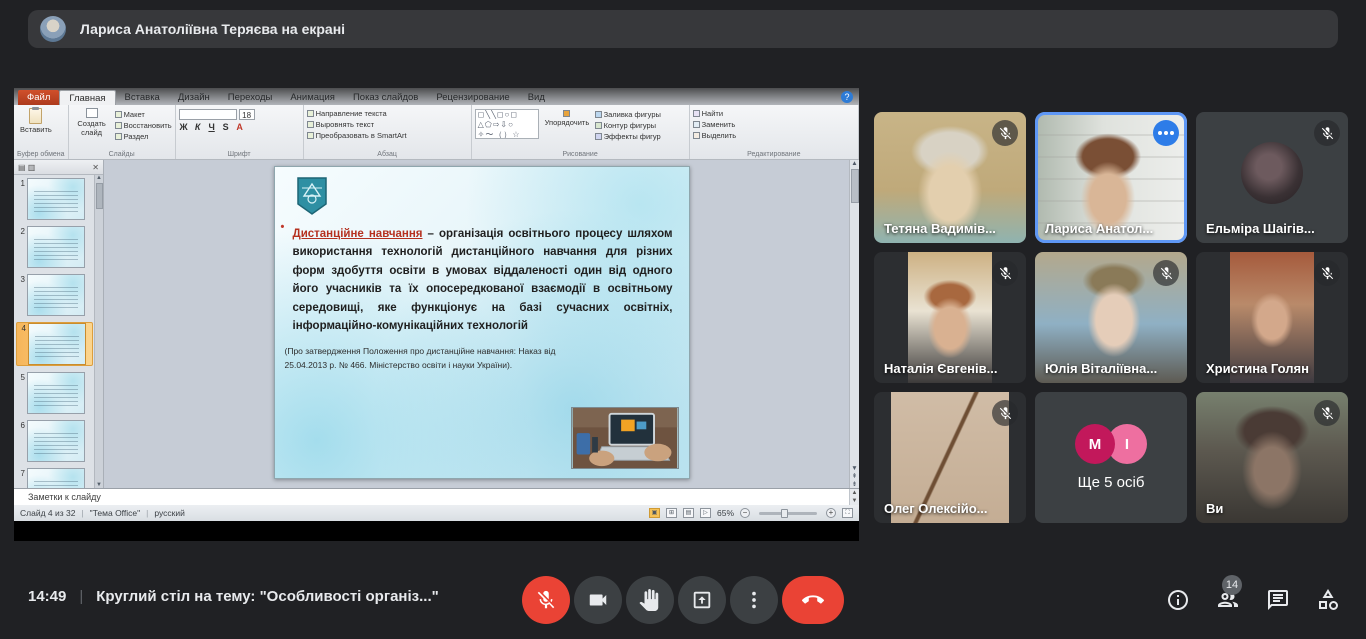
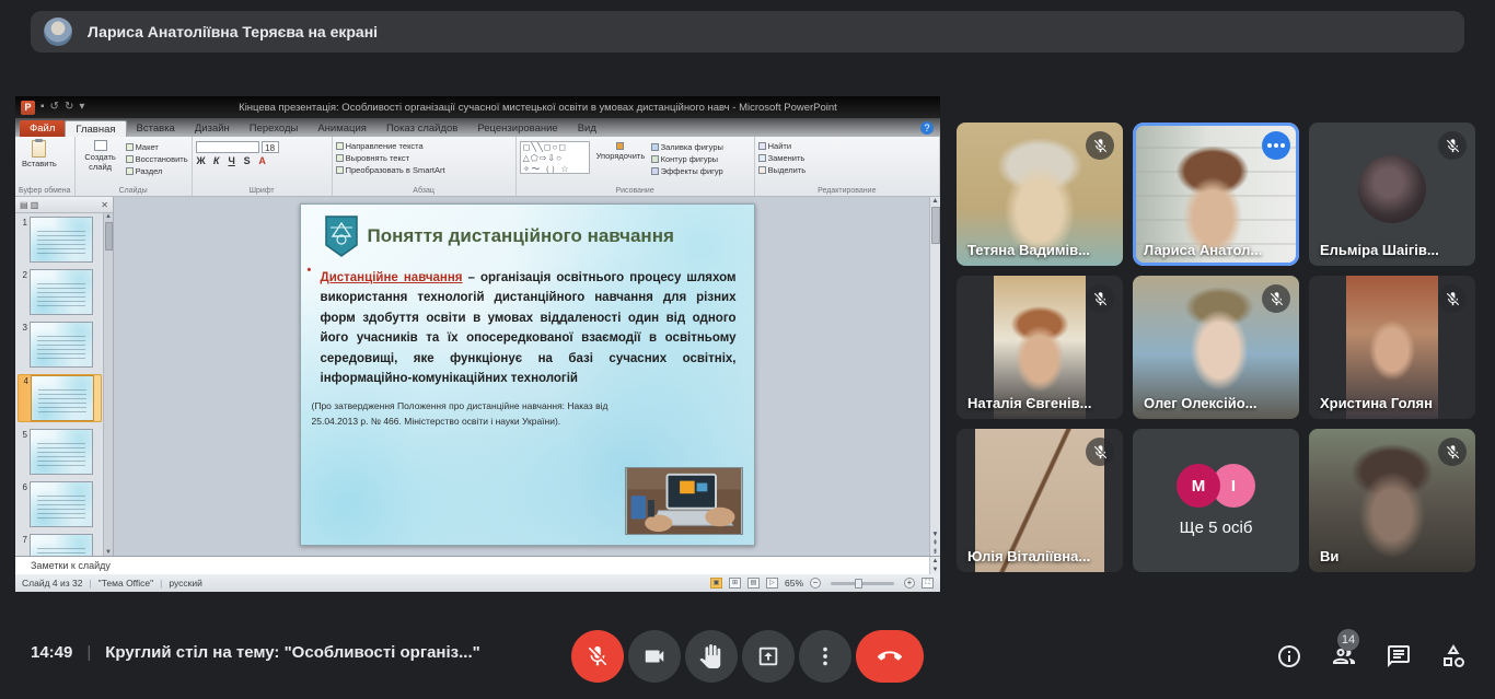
  Лариса Анатоліївна Теряєва на екрані
+ P
+ ▪
+ ↺
+ ↻
+ ▾
+ Кінцева презентація: Особливості організації сучасної мистецької освіти в умовах дистанційного навч - Microsoft PowerPoint
  Файл
  Главная
  Вставка
  Дизайн
  Переходы
  Анимация
  Показ слайдов
  Рецензирование
  Вид
  ?
  Вставить
  Создать слайд
  Макет
  Восстановить
  Раздел
  18
  Ж
  К
  Ч
  S
  А
  Направление текста
  Выровнять текст
  Преобразовать в SmartArt
  ◻╲╲◻○◻
  △⬠⇨⇩○
  ✧〜（）☆
  Упорядочить
  Заливка фигуры
  Контур фигуры
  Эффекты фигур
  Найти
  Заменить
  Выделить
  ▤ ▥
  ✕
  1
  2
  3
  4
  5
  6
  7
+ Поняття дистанційного навчання
  •
  Дистанційне навчання – організація освітнього процесу шляхом використання технологій дистанційного навчання для різних форм здобуття освіти в умовах віддаленості один від одного його учасників та їх опосередкованої взаємодії в освітньому середовищі, яке функціонує на базі сучасних освітніх, інформаційно-комунікаційних технологій
  (Про затвердження Положення про дистанційне навчання: Наказ від 25.04.2013 р. № 466. Міністерство освіти і науки України).
  Заметки к слайду
  Слайд 4 из 32
  |
  "Тема Office"
  |
  русский
  65%
  −
  +
  Тетяна Вадимів...
  Лариса Анатол...
  Ельміра Шаігів...
  Наталія Євгенів...
- Юлія Віталіївна...
+ Олег Олексійо...
  Христина Голян
- Олег Олексійо...
+ Юлія Віталіївна...
  M
  I
  Ще 5 осіб
  Ви
  14:49
  |
  Круглий стіл на тему: "Особливості організ..."
  14
